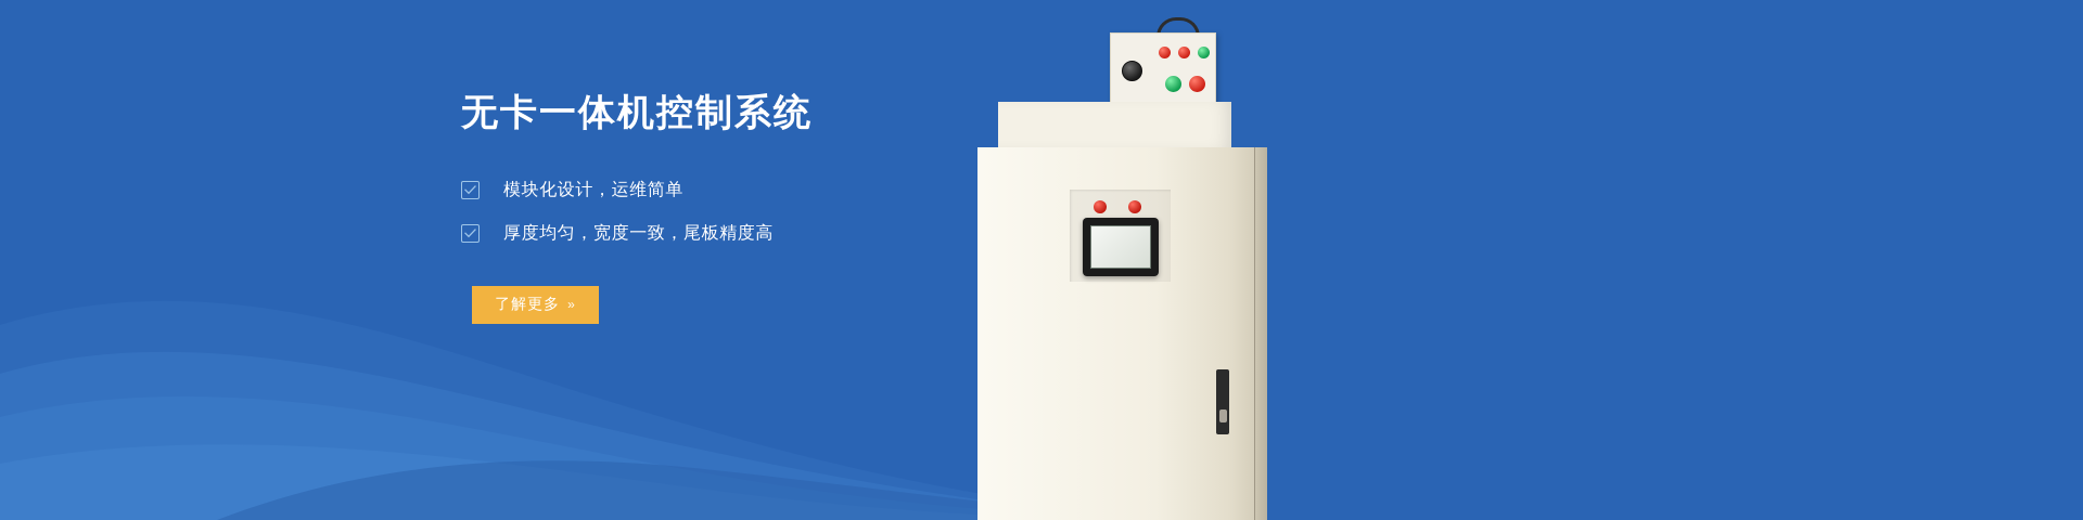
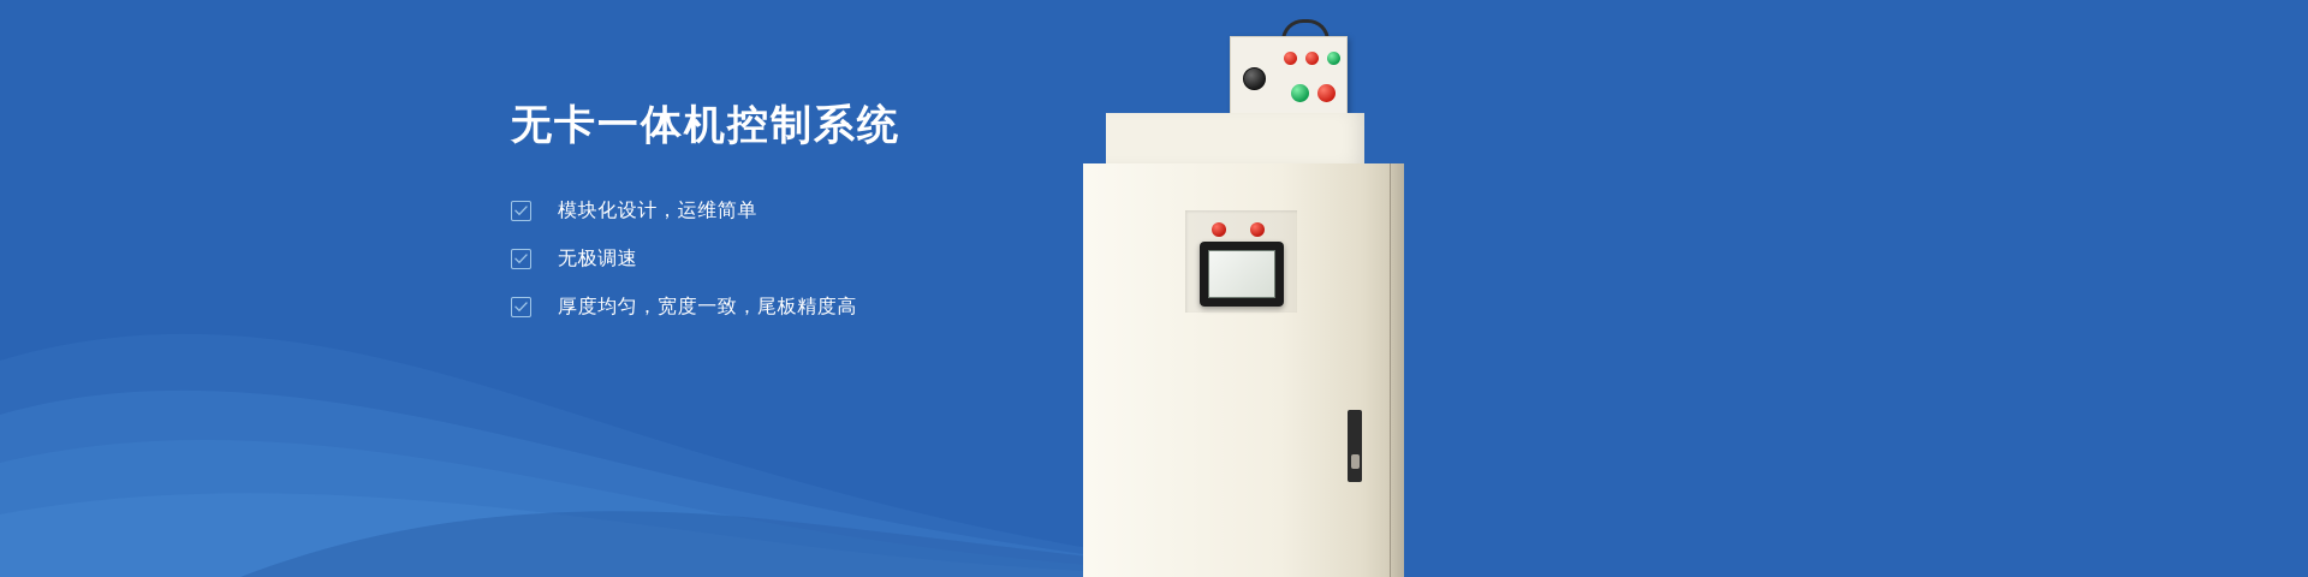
  无卡一体机控制系统
  模块化设计，运维简单
+ 无极调速
  厚度均匀，宽度一致，尾板精度高
- 了解更多
- »
